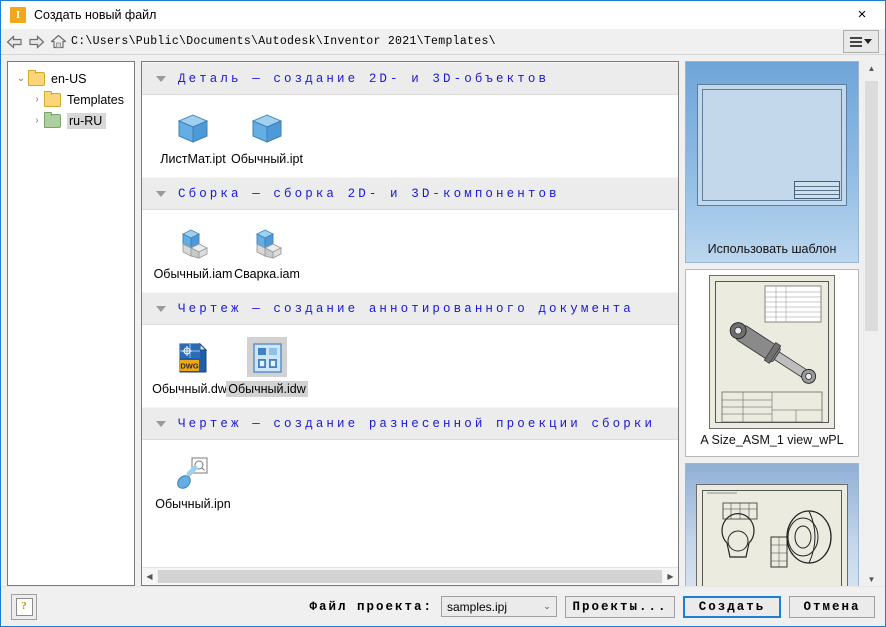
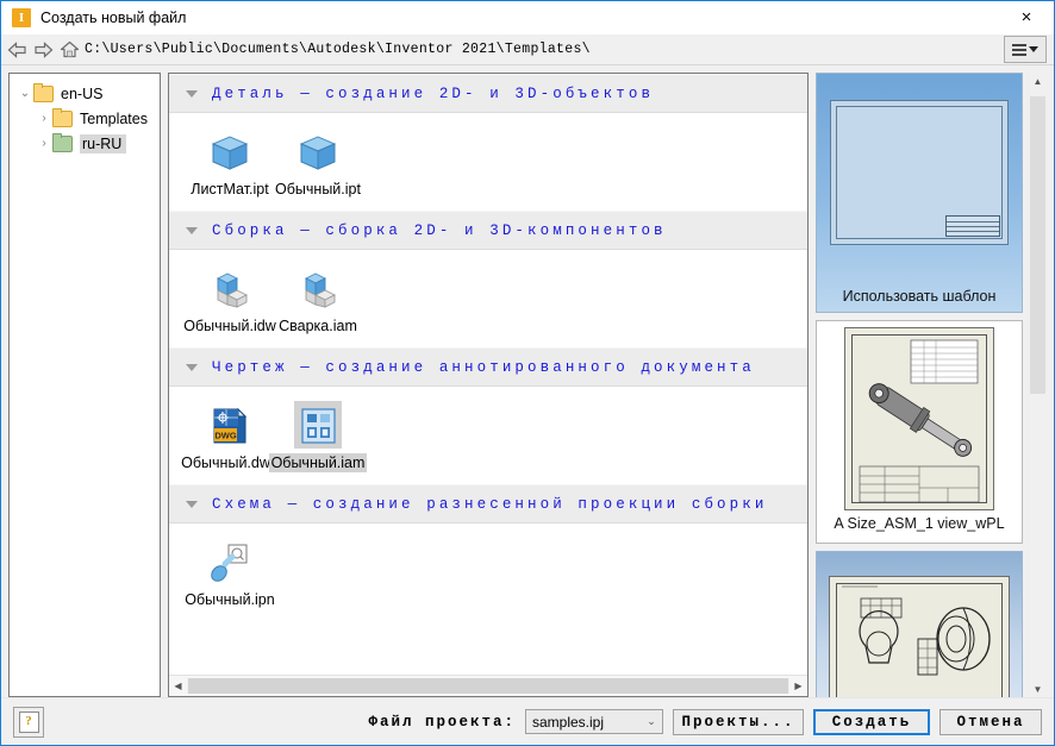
  I
  Создать новый файл
  ×
  C:\Users\Public\Documents\Autodesk\Inventor 2021\Templates\
  ⌄
  en-US
  ›
  Templates
  ›
  ru-RU
  Деталь — создание 2D- и 3D-объектов
  ЛистМат.ipt
  Обычный.ipt
  Сборка — сборка 2D- и 3D-компонентов
- Обычный.iam
+ Обычный.idw
  Сварка.iam
  Чертеж — создание аннотированного документа
  DWG
  Обычный.dw
- Обычный.idw
+ Обычный.iam
- Чертеж — создание разнесенной проекции сборки
+ Схема — создание разнесенной проекции сборки
  Обычный.ipn
  ◀
  ▶
  Использовать шаблон
  A Size_ASM_1 view_wPL
  ▲
  ▼
  ?
  Файл проекта:
  samples.ipj
  ⌄
  Проекты...
  Создать
  Отмена
